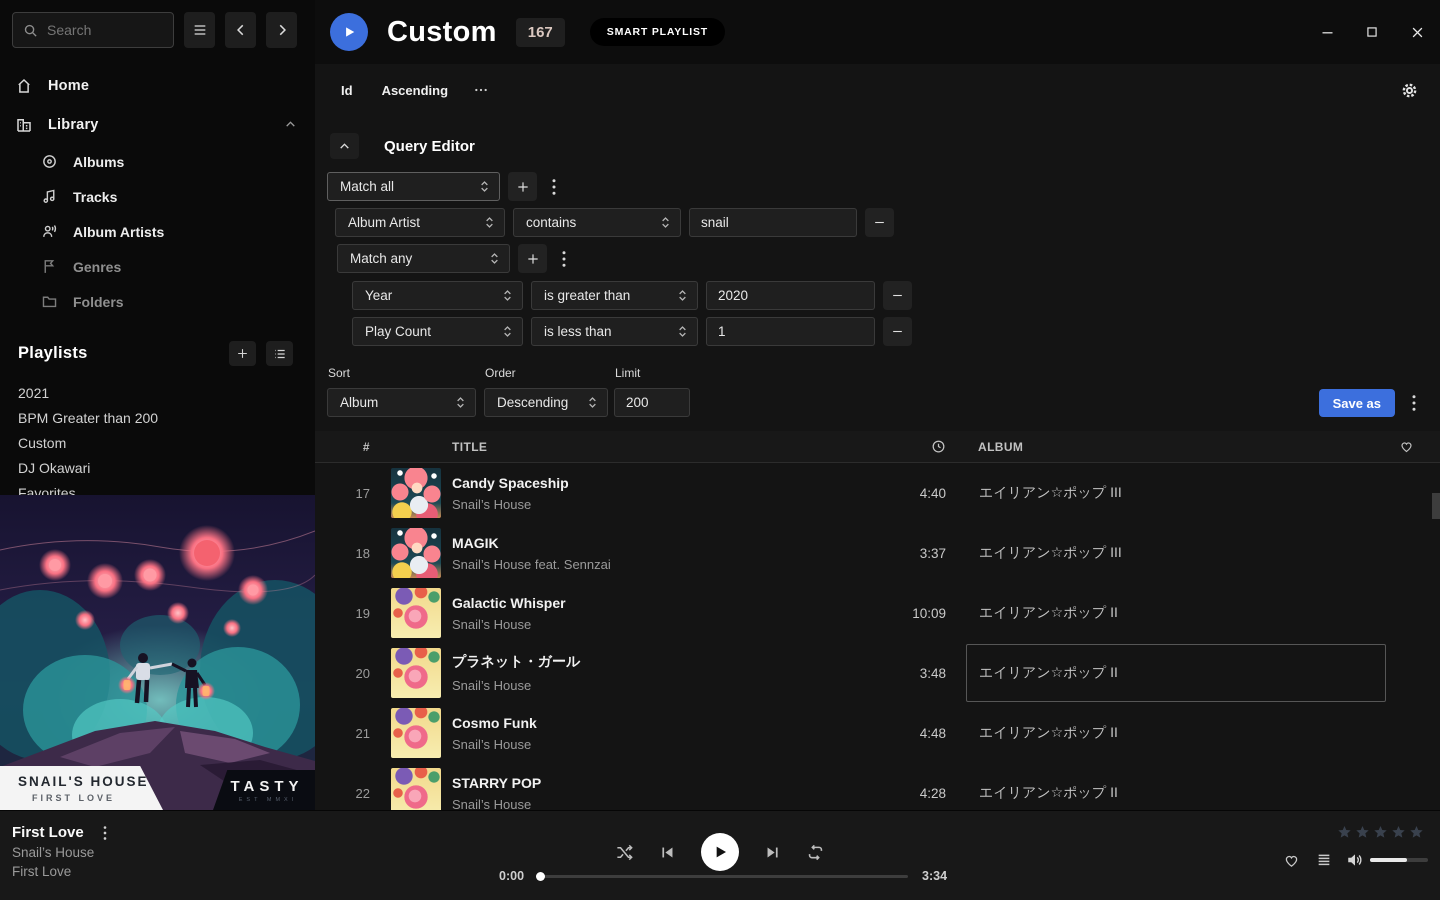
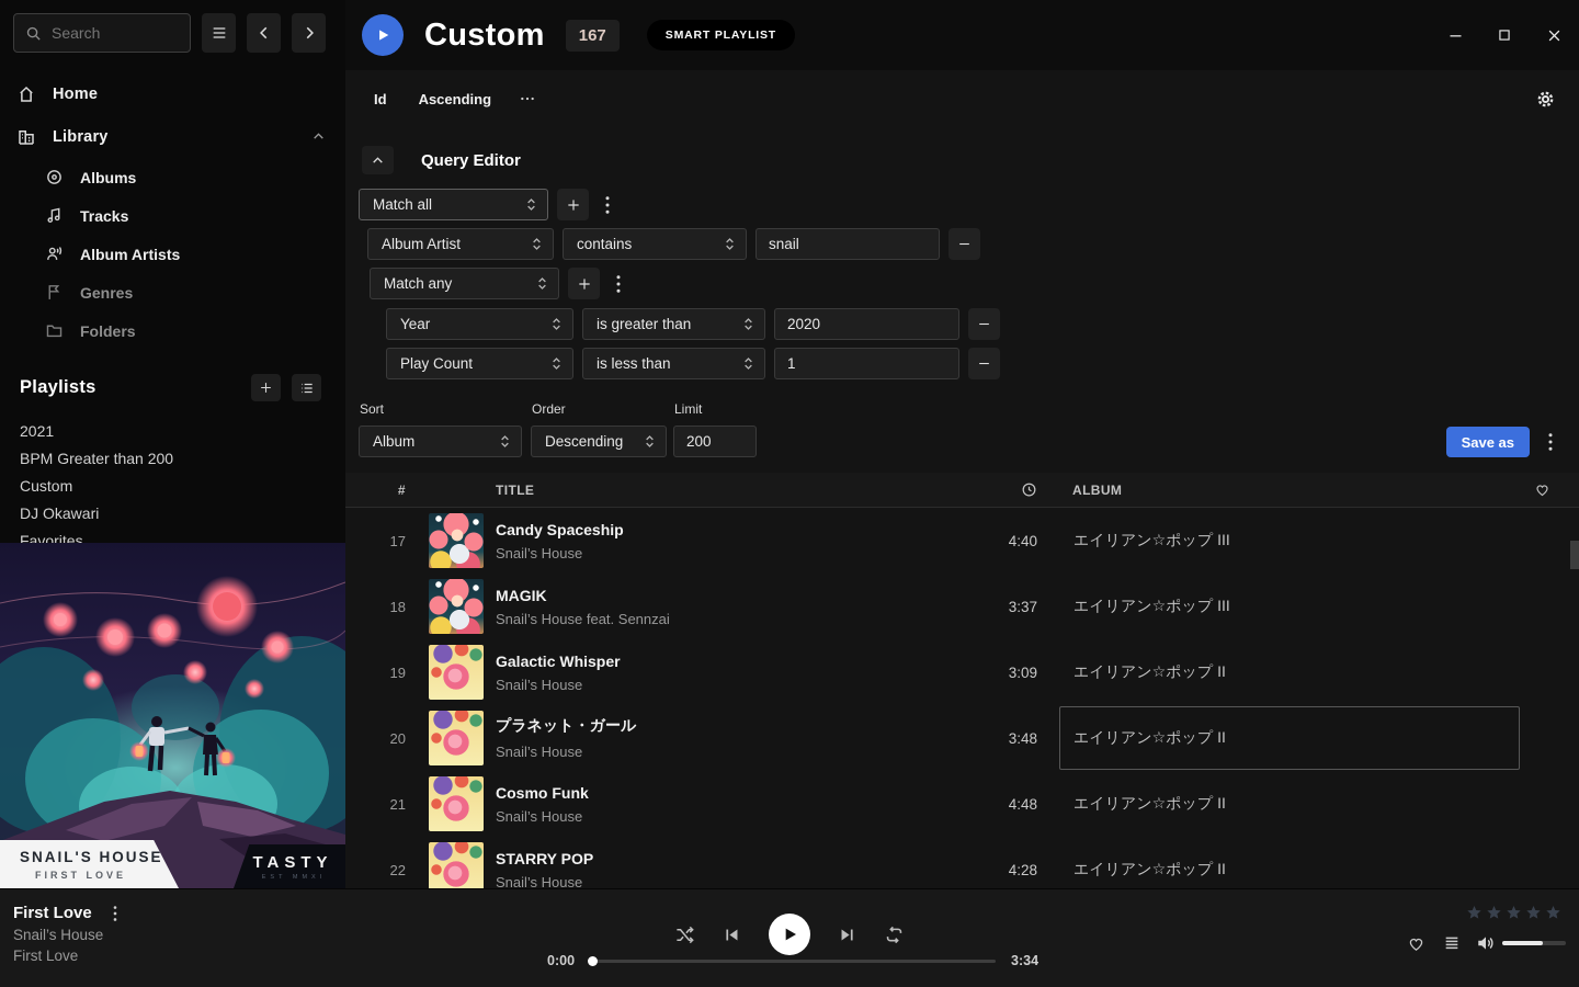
  Search
  Home
  Library
  Albums
  Tracks
  Album Artists
  Genres
  Folders
  Playlists
  2021
  BPM Greater than 200
  Custom
  DJ Okawari
  Favorites
  SNAIL'S HOUSE
  FIRST LOVE
  TASTY
  Custom
  167
  SMART PLAYLIST
  Id
  Ascending
  Query Editor
  Match all
  Album Artist
  contains
  snail
  Match any
  Year
  is greater than
  2020
  Play Count
  is less than
  1
  Sort
  Album
  Order
  Descending
  Limit
  200
  Save as
  #
  TITLE
  ALBUM
  17
  Candy Spaceship
  Snail’s House
  4:40
  エイリアン☆ポップ III
  18
  MAGIK
  Snail’s House feat. Sennzai
  3:37
  エイリアン☆ポップ III
  19
  Galactic Whisper
  Snail’s House
- 10:09
+ 3:09
  エイリアン☆ポップ II
  20
  プラネット・ガール
  Snail’s House
  3:48
  エイリアン☆ポップ II
  21
  Cosmo Funk
  Snail’s House
  4:48
  エイリアン☆ポップ II
  22
  STARRY POP
  Snail’s House
  4:28
  エイリアン☆ポップ II
  First Love
  Snail’s House
  First Love
  0:00
  3:34
